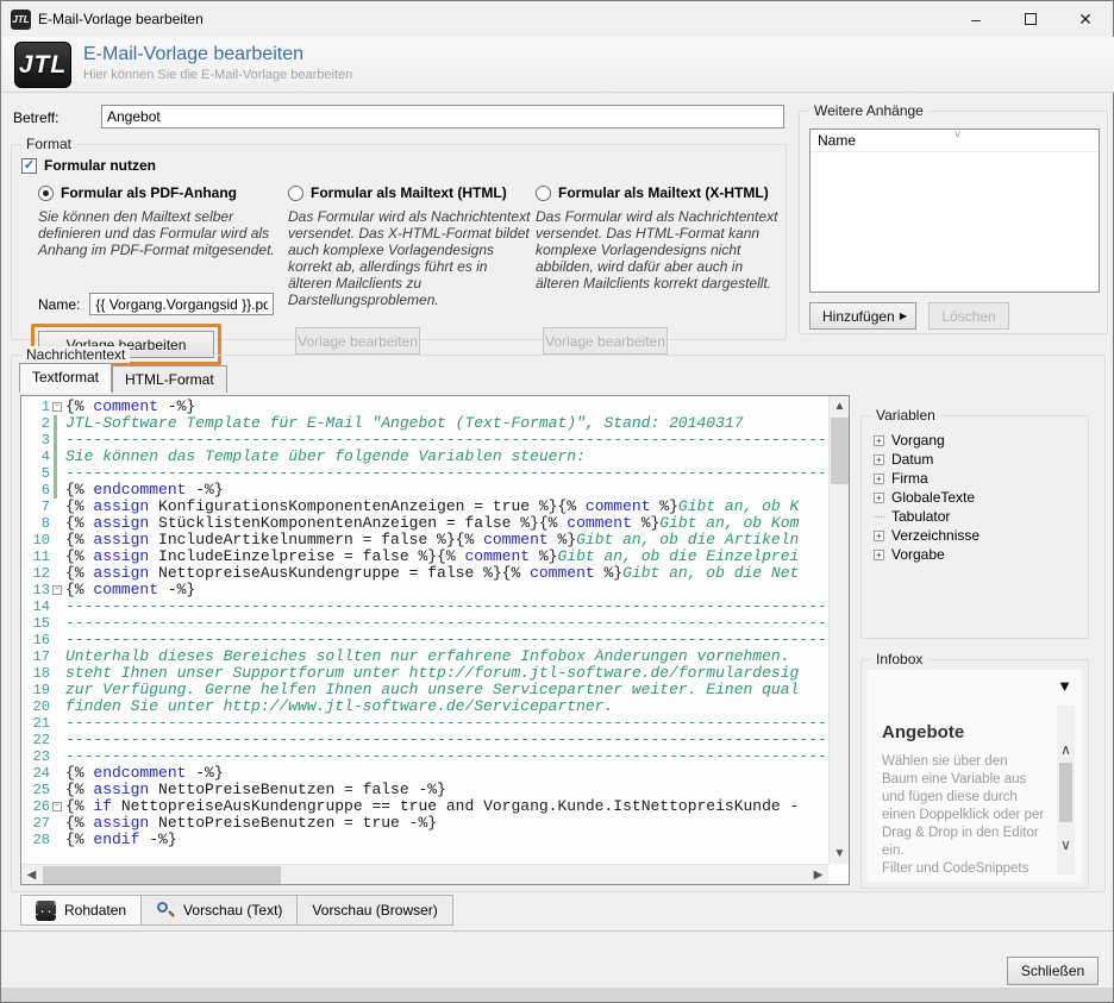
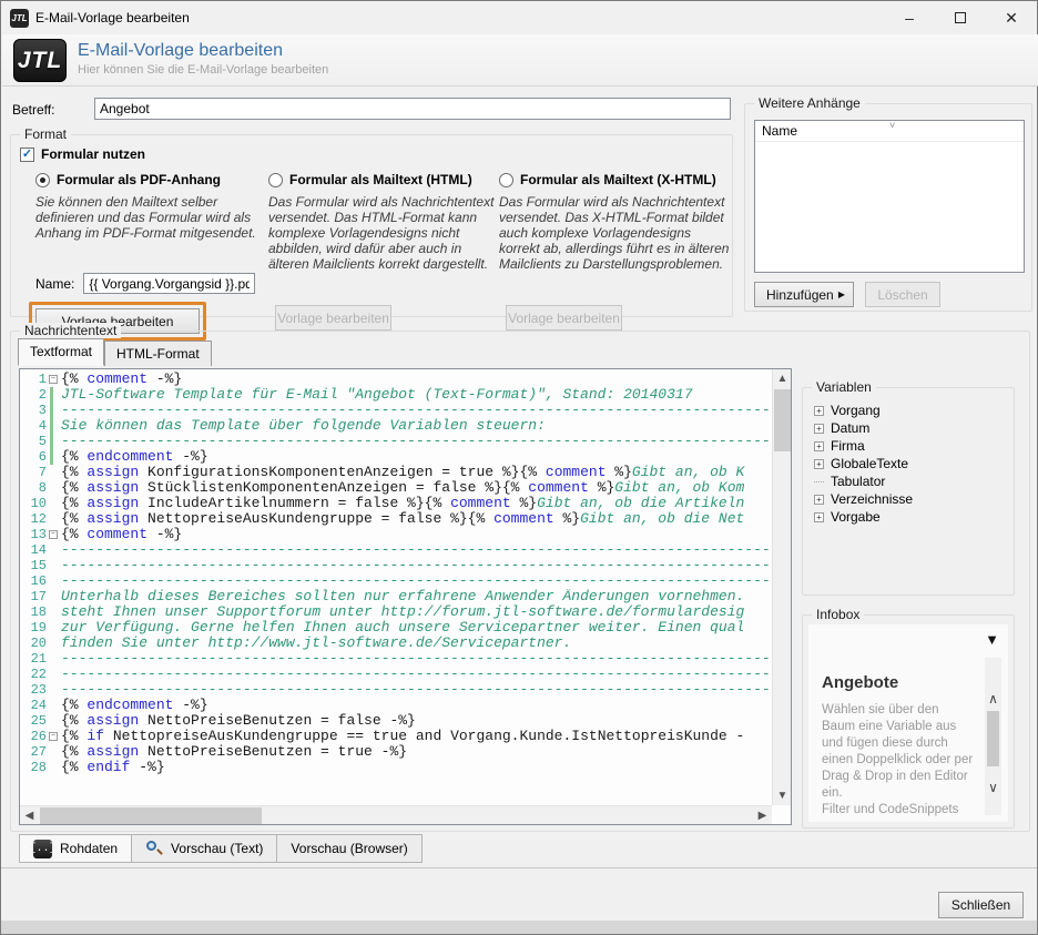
  JTL
  E-Mail-Vorlage bearbeiten
  –
  ✕
  JTL
  E-Mail-Vorlage bearbeiten
  Hier können Sie die E-Mail-Vorlage bearbeiten
  Betreff:
  Angebot
  Weitere Anhänge
  Name
  ˅
  Hinzufügen
  ▶
  Löschen
  Format
  ✓
  Formular nutzen
  Formular als PDF-Anhang
  Sie können den Mailtext selber definieren und das Formular wird als Anhang im PDF-Format mitgesendet.
  Name:
  {{ Vorgang.Vorgangsid }}.pd
  Vorlage bearbeiten
  Formular als Mailtext (HTML)
- Das Formular wird als Nachrichtentext versendet. Das X-HTML-Format bildet auch komplexe Vorlagendesigns korrekt ab, allerdings führt es in älteren Mailclients zu Darstellungsproblemen.
+ Das Formular wird als Nachrichtentext versendet. Das HTML-Format kann komplexe Vorlagendesigns nicht abbilden, wird dafür aber auch in älteren Mailclients korrekt dargestellt.
  Vorlage bearbeiten
  Formular als Mailtext (X-HTML)
- Das Formular wird als Nachrichtentext versendet. Das HTML-Format kann komplexe Vorlagendesigns nicht abbilden, wird dafür aber auch in älteren Mailclients korrekt dargestellt.
+ Das Formular wird als Nachrichtentext versendet. Das X-HTML-Format bildet auch komplexe Vorlagendesigns korrekt ab, allerdings führt es in älteren Mailclients zu Darstellungsproblemen.
  Vorlage bearbeiten
  Nachrichtentext
  Textformat
  HTML-Format
  1
  −
  {% comment -%}
  2
  JTL-Software Template für E-Mail "Angebot (Text-Format)", Stand: 20140317
  3
  ----------------------------------------------------------------------------------
  4
  Sie können das Template über folgende Variablen steuern:
  5
  ----------------------------------------------------------------------------------
  6
  {% endcomment -%}
  7
  {% assign KonfigurationsKomponentenAnzeigen = true %}{% comment %}Gibt an, ob K
  8
  {% assign StücklistenKomponentenAnzeigen = false %}{% comment %}Gibt an, ob Kom
  10
  {% assign IncludeArtikelnummern = false %}{% comment %}Gibt an, ob die Artikeln
- 11
- {% assign IncludeEinzelpreise = false %}{% comment %}Gibt an, ob die Einzelprei
  12
  {% assign NettopreiseAusKundengruppe = false %}{% comment %}Gibt an, ob die Net
  13
  −
  {% comment -%}
  14
  ----------------------------------------------------------------------------------
  15
  ----------------------------------------------------------------------------------
  16
  ----------------------------------------------------------------------------------
  17
- Unterhalb dieses Bereiches sollten nur erfahrene Infobox Änderungen vornehmen.
+ Unterhalb dieses Bereiches sollten nur erfahrene Anwender Änderungen vornehmen.
  18
  steht Ihnen unser Supportforum unter http://forum.jtl-software.de/formulardesig
  19
  zur Verfügung. Gerne helfen Ihnen auch unsere Servicepartner weiter. Einen qual
  20
  finden Sie unter http://www.jtl-software.de/Servicepartner.
  21
  ----------------------------------------------------------------------------------
  22
  ----------------------------------------------------------------------------------
  23
  ----------------------------------------------------------------------------------
  24
  {% endcomment -%}
  25
  {% assign NettoPreiseBenutzen = false -%}
  26
  −
  {% if NettopreiseAusKundengruppe == true and Vorgang.Kunde.IstNettopreisKunde -
  27
  {% assign NettoPreiseBenutzen = true -%}
  28
  {% endif -%}
  ▲
  ▼
  ◀
  ▶
  Variablen
  +
  Vorgang
  +
  Datum
  +
  Firma
  +
  GlobaleTexte
  Tabulator
  +
  Verzeichnisse
  +
  Vorgabe
  Infobox
  ▼
  Angebote
  Wählen sie über den Baum eine Variable aus und fügen diese durch einen Doppelklick oder per Drag & Drop in den Editor ein.
  Filter und CodeSnippets
  ∧
  ∨
  {..}
  Rohdaten
  Vorschau (Text)
  Vorschau (Browser)
  Schließen
